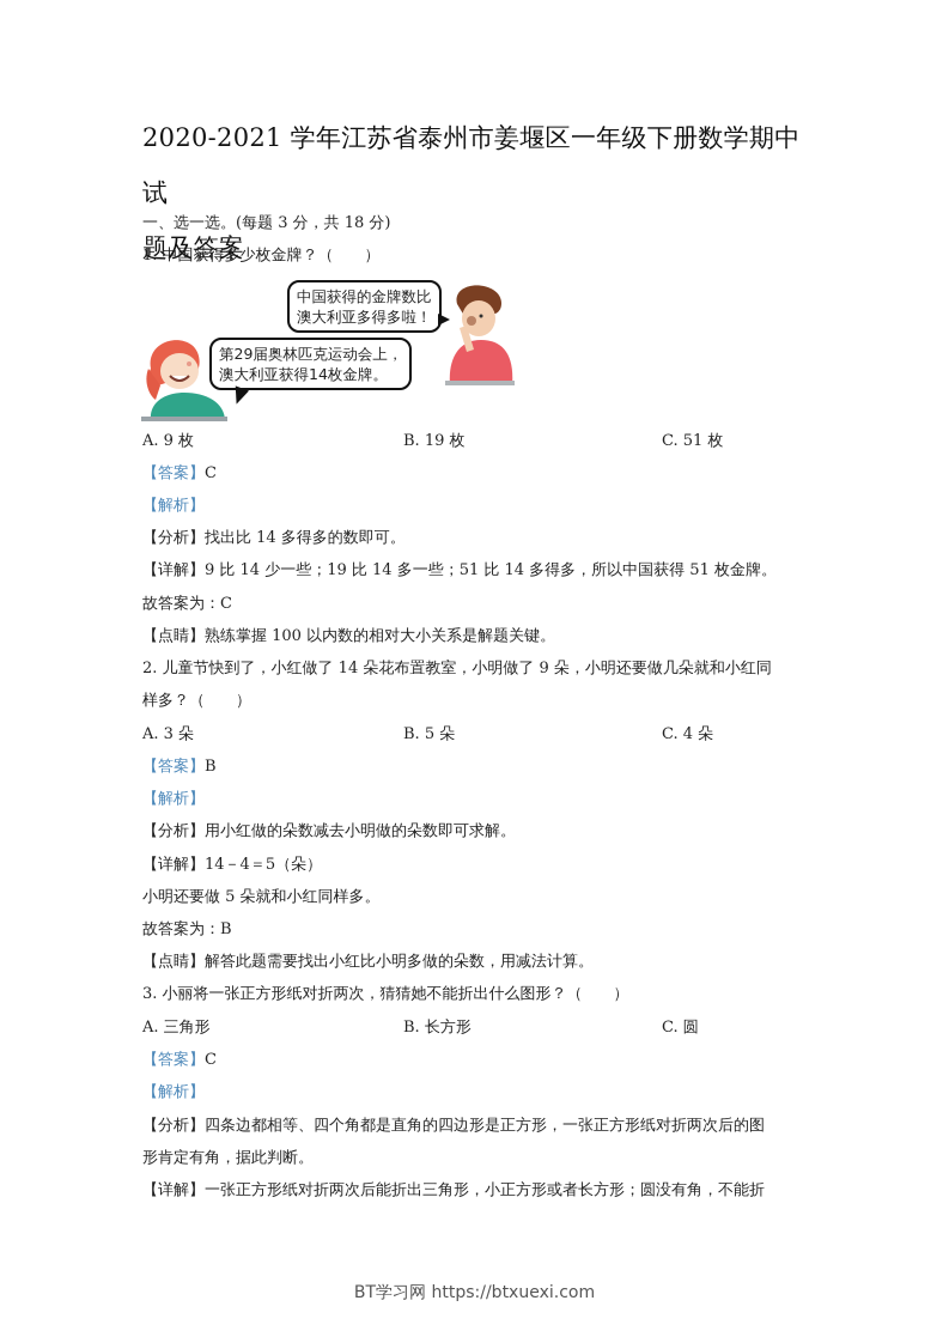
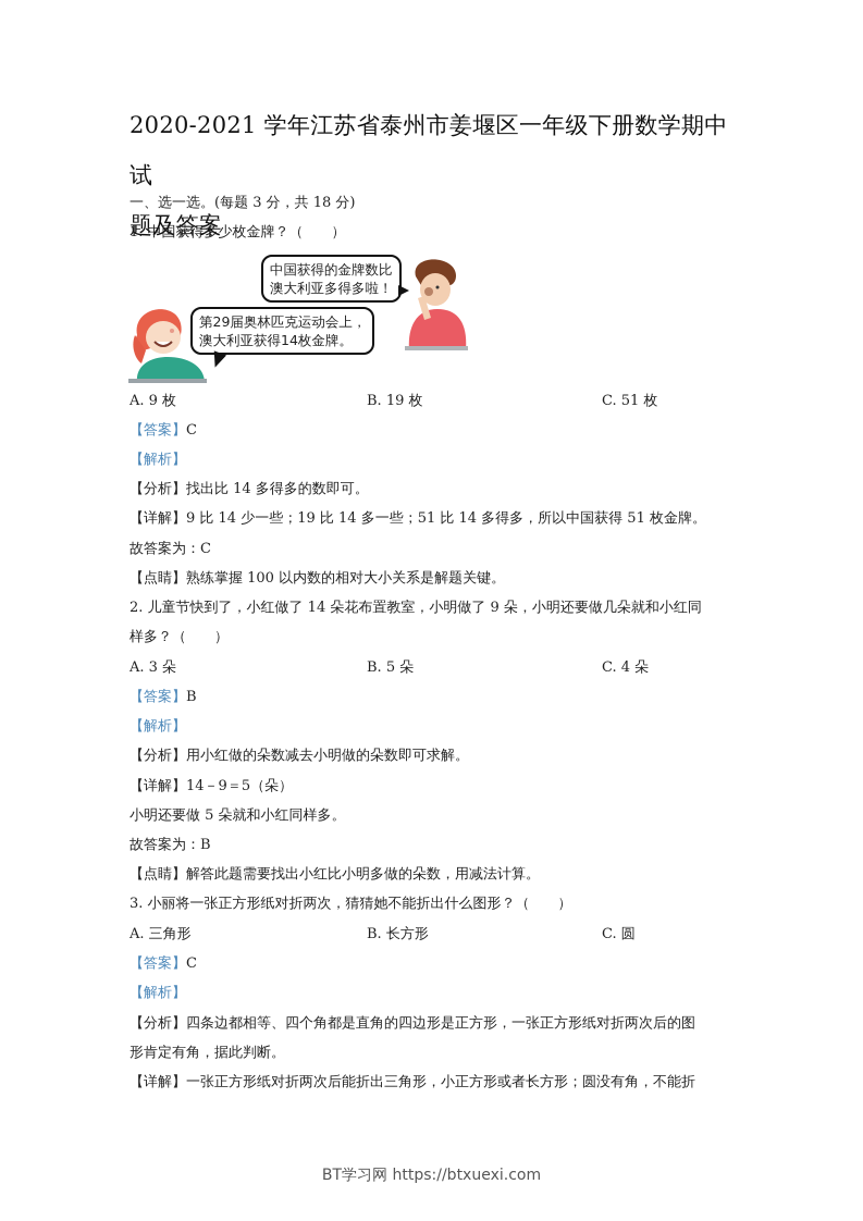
  2020-2021 学年江苏省泰州市姜堰区一年级下册数学期中试
  题及答案
  一、选一选。(每题 3 分，共 18 分)
  1. 中国获得多少枚金牌？（ ）
  中国获得的金牌数比
  澳大利亚多得多啦！
  第29届奥林匹克运动会上，
  澳大利亚获得14枚金牌。
  A. 9 枚
  B. 19 枚
  C. 51 枚
  【答案】C
  【解析】
  【分析】找出比 14 多得多的数即可。
  【详解】9 比 14 少一些；19 比 14 多一些；51 比 14 多得多，所以中国获得 51 枚金牌。
  故答案为：C
  【点睛】熟练掌握 100 以内数的相对大小关系是解题关键。
  2. 儿童节快到了，小红做了 14 朵花布置教室，小明做了 9 朵，小明还要做几朵就和小红同
  样多？（ ）
  A. 3 朵
  B. 5 朵
  C. 4 朵
  【答案】B
  【解析】
  【分析】用小红做的朵数减去小明做的朵数即可求解。
- 【详解】14－4＝5（朵）
+ 【详解】14－9＝5（朵）
  小明还要做 5 朵就和小红同样多。
  故答案为：B
  【点睛】解答此题需要找出小红比小明多做的朵数，用减法计算。
  3. 小丽将一张正方形纸对折两次，猜猜她不能折出什么图形？（ ）
  A. 三角形
  B. 长方形
  C. 圆
  【答案】C
  【解析】
  【分析】四条边都相等、四个角都是直角的四边形是正方形，一张正方形纸对折两次后的图
  形肯定有角，据此判断。
  【详解】一张正方形纸对折两次后能折出三角形，小正方形或者长方形；圆没有角，不能折
  BT学习网 https://btxuexi.com
